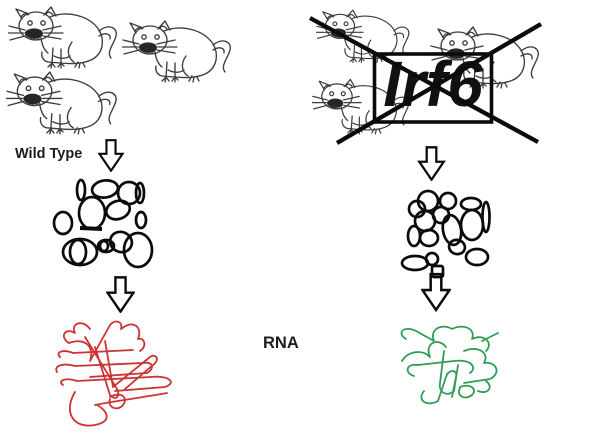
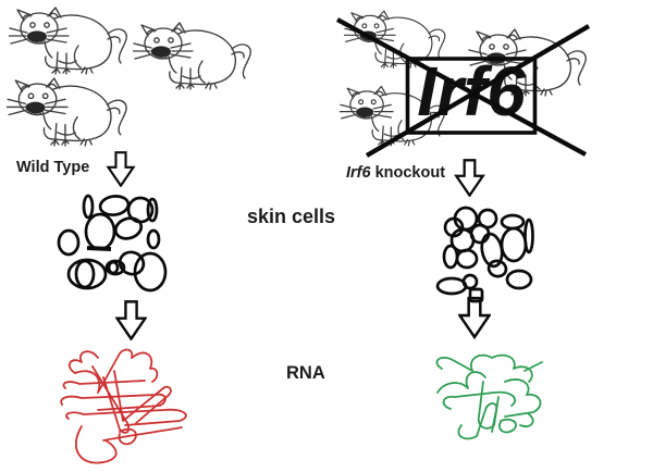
  Ir6
  Wild Type
+ Irf6 knockout
+ skin cells
  RNA
